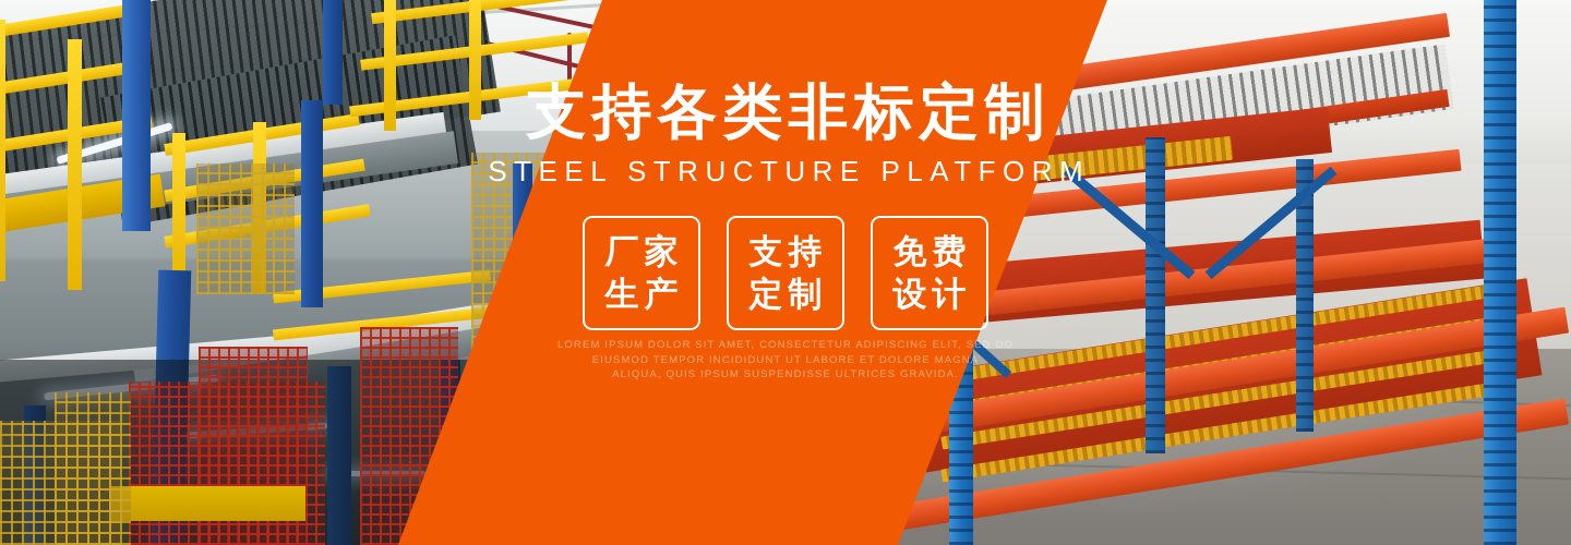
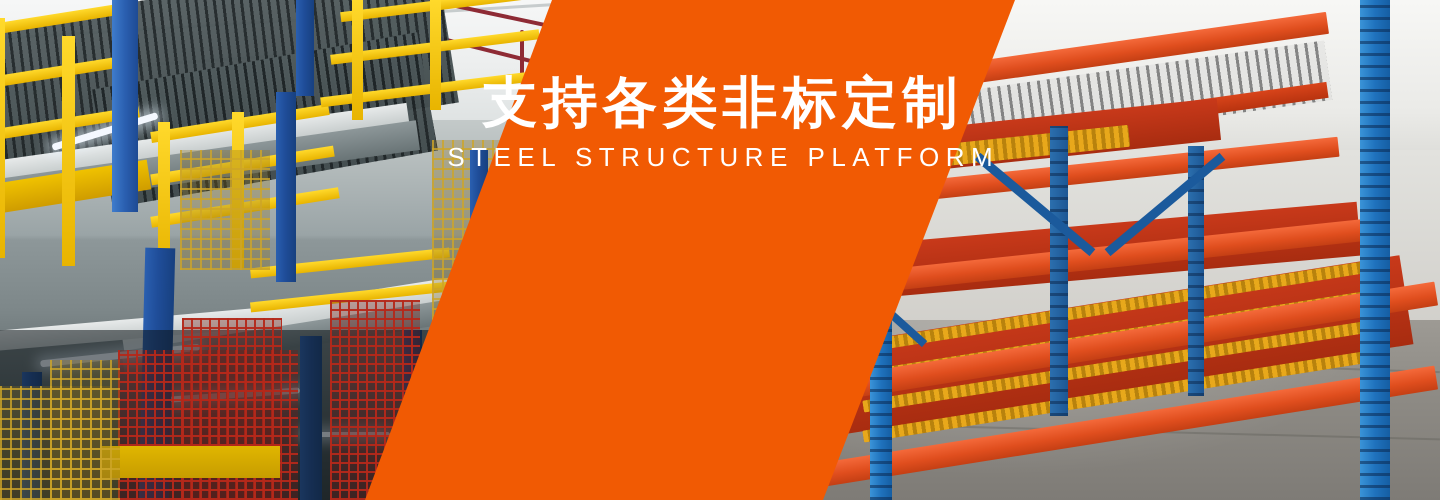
  支持各类非标定制
  STEEL STRUCTURE PLATFORM
- 厂家
- 生产
- 支持
- 定制
- 免费
- 设计
- LOREM IPSUM DOLOR SIT AMET, CONSECTETUR ADIPISCING ELIT, SED DO
- EIUSMOD TEMPOR INCIDIDUNT UT LABORE ET DOLORE MAGNA
- ALIQUA, QUIS IPSUM SUSPENDISSE ULTRICES GRAVIDA.
